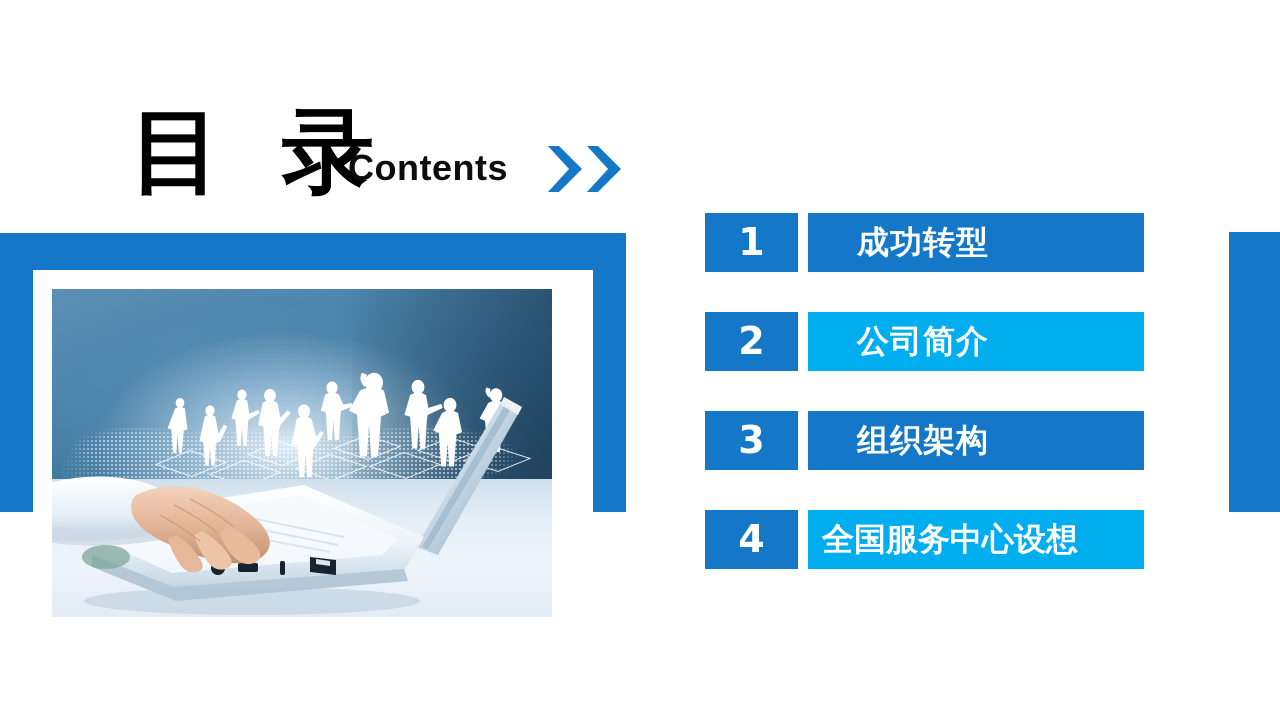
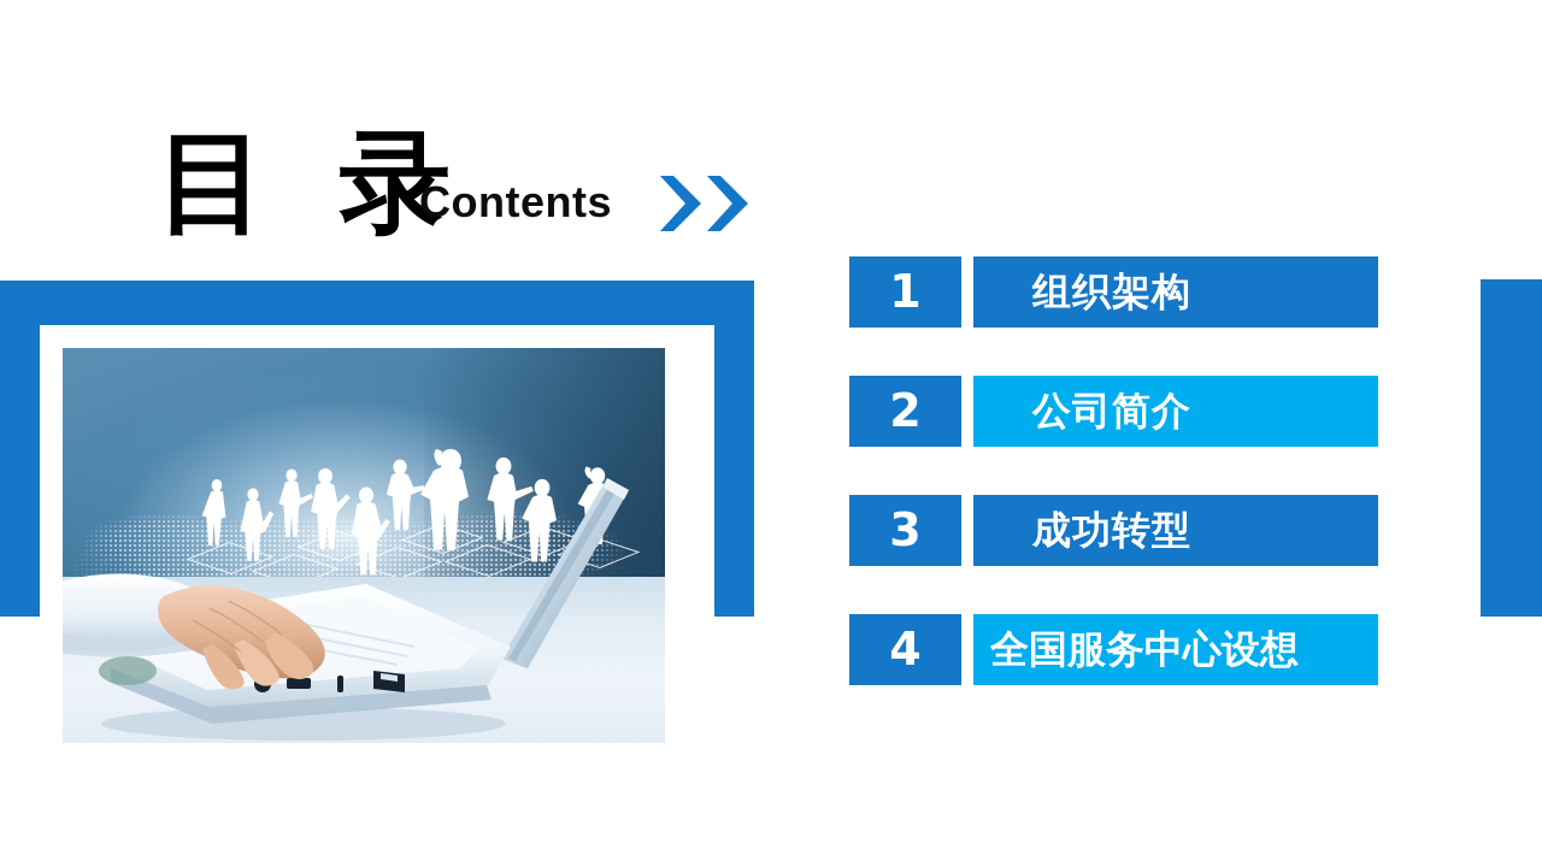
  目 录
  Contents
  1
- 成功转型
+ 组织架构
  2
  公司简介
  3
- 组织架构
+ 成功转型
  4
  全国服务中心设想
